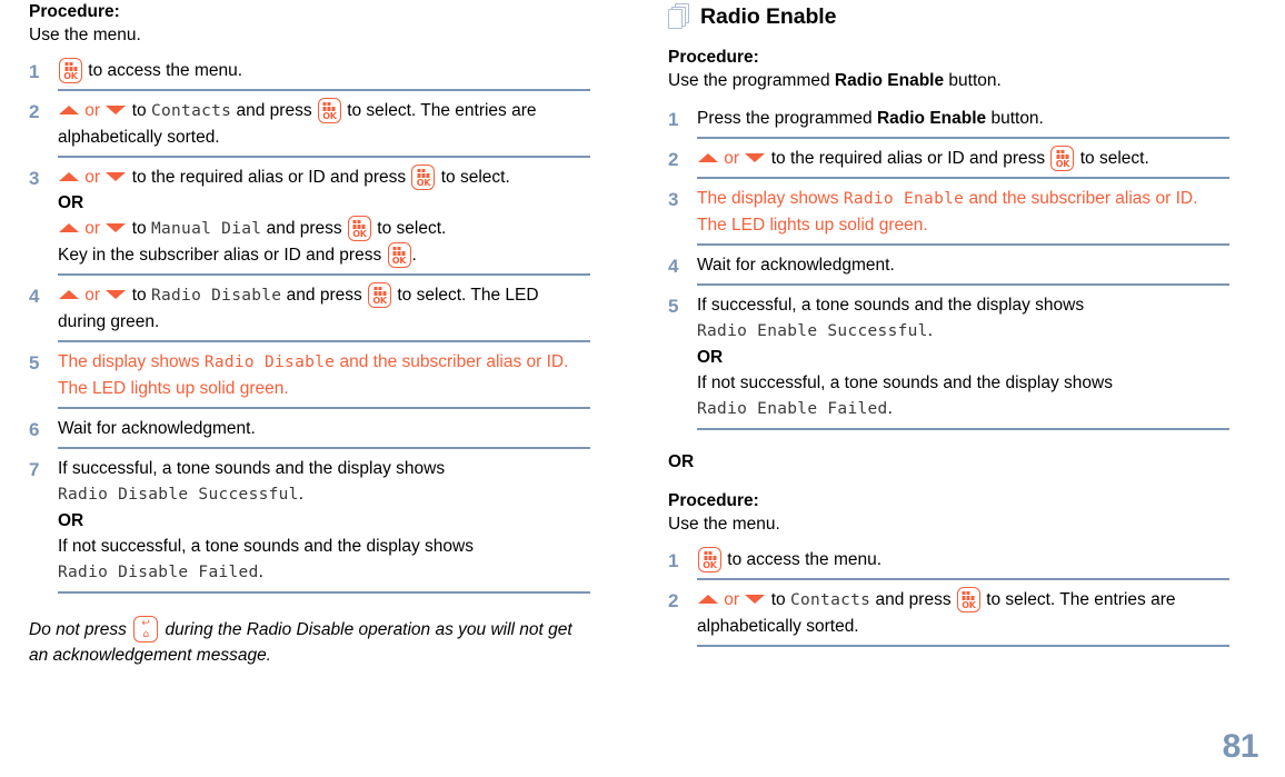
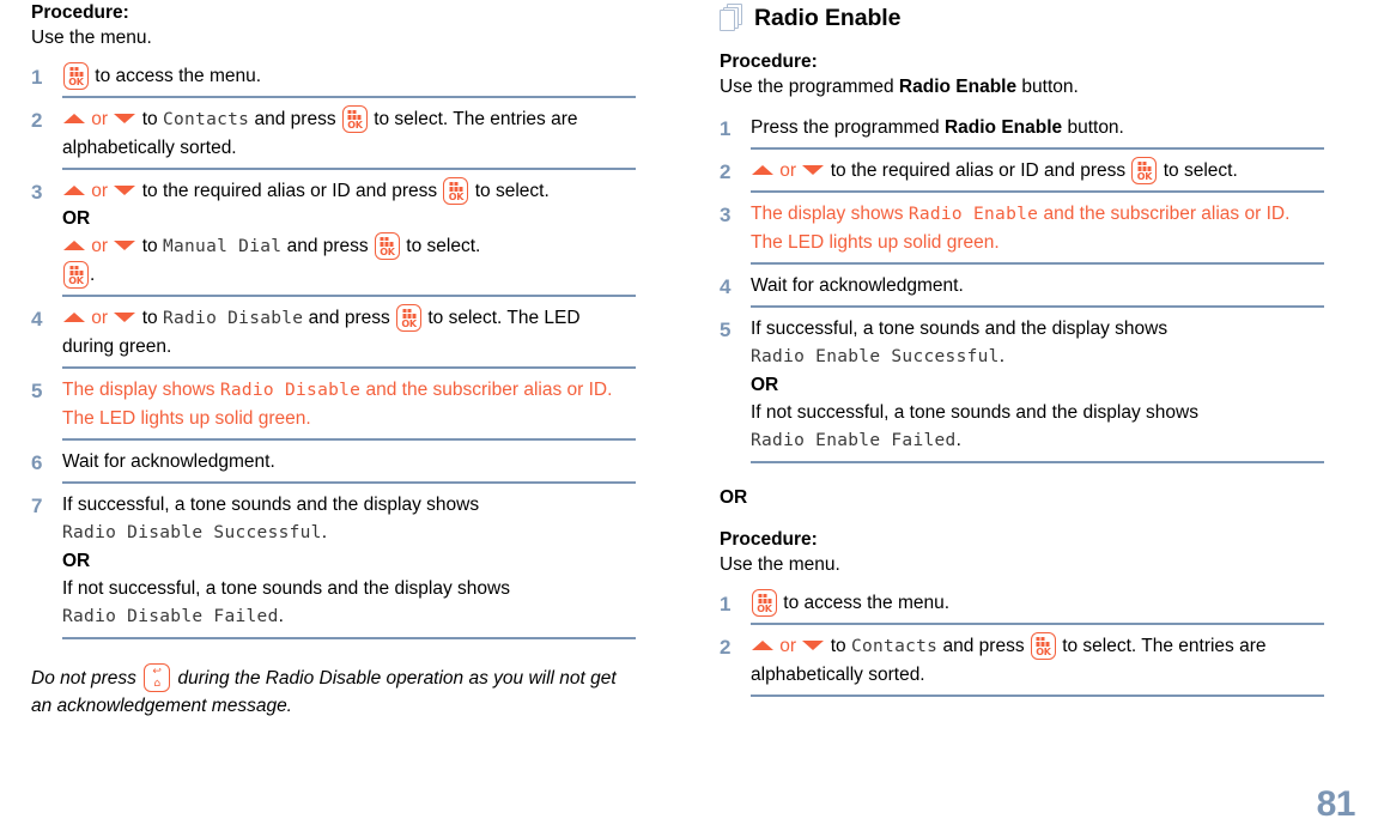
  Procedure:
  Use the menu.
  1
  OK
  to access the menu.
  2
  or to Contacts and press
  OK
  to select. The entries are alphabetically sorted.
  3
  or to the required alias or ID and press
  OK
  to select.
  OR
  or to Manual Dial and press
  OK
  to select.
- Key in the subscriber alias or ID and press
  OK
  .
  4
  or to Radio Disable and press
  OK
  to select. The LED during green.
  5
  The display shows Radio Disable and the subscriber alias or ID. The LED lights up solid green.
  6
  Wait for acknowledgment.
  7
  If successful, a tone sounds and the display shows Radio Disable Successful.
  OR
  If not successful, a tone sounds and the display shows Radio Disable Failed.
  Do not press
  ↩
  ⌂
  during the Radio Disable operation as you will not get an acknowledgement message.
  Radio Enable
  Procedure:
  Use the programmed Radio Enable button.
  1
  Press the programmed Radio Enable button.
  2
  or to the required alias or ID and press
  OK
  to select.
  3
  The display shows Radio Enable and the subscriber alias or ID. The LED lights up solid green.
  4
  Wait for acknowledgment.
  5
  If successful, a tone sounds and the display shows Radio Enable Successful.
  OR
  If not successful, a tone sounds and the display shows Radio Enable Failed.
  OR
  Procedure:
  Use the menu.
  1
  OK
  to access the menu.
  2
  or to Contacts and press
  OK
  to select. The entries are alphabetically sorted.
  81
